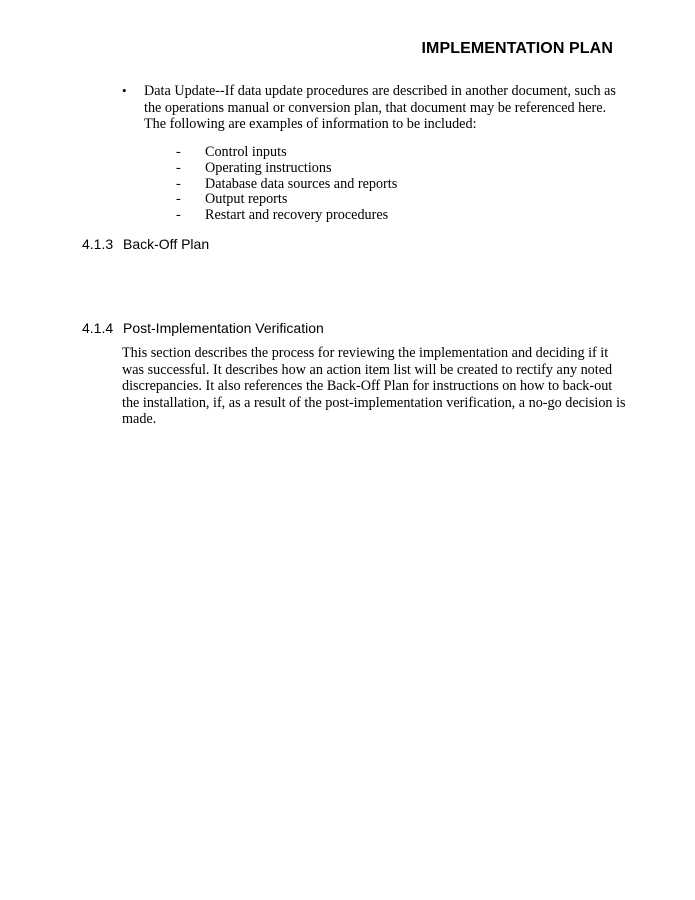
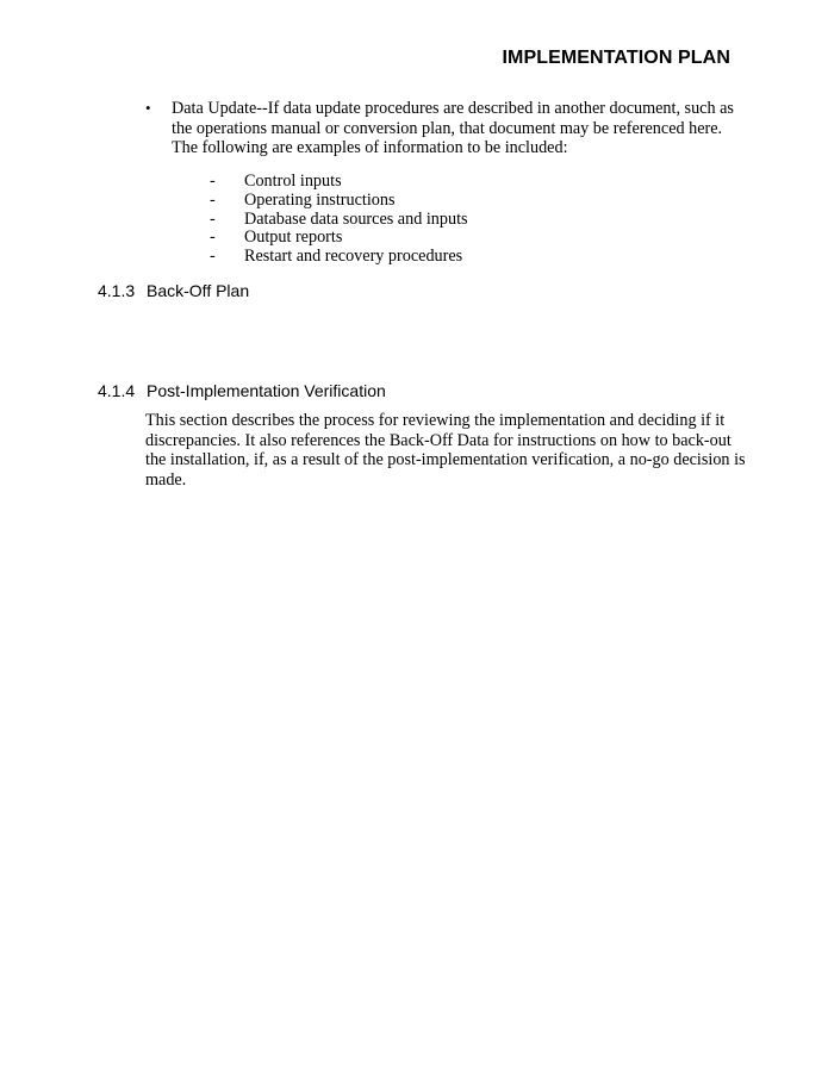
  IMPLEMENTATION PLAN
  •
  Data Update--If data update procedures are described in another document, such as the operations manual or conversion plan, that document may be referenced here. The following are examples of information to be included:
  -
  Control inputs
  -
  Operating instructions
  -
- Database data sources and reports
+ Database data sources and inputs
  -
  Output reports
  -
  Restart and recovery procedures
  4.1.3
  Back-Off Plan
  4.1.4
  Post-Implementation Verification
  This section describes the process for reviewing the implementation and deciding if it
- was successful. It describes how an action item list will be created to rectify any noted
- discrepancies. It also references the Back-Off Plan for instructions on how to back-out
+ discrepancies. It also references the Back-Off Data for instructions on how to back-out
  the installation, if, as a result of the post-implementation verification, a no-go decision is
  made.
